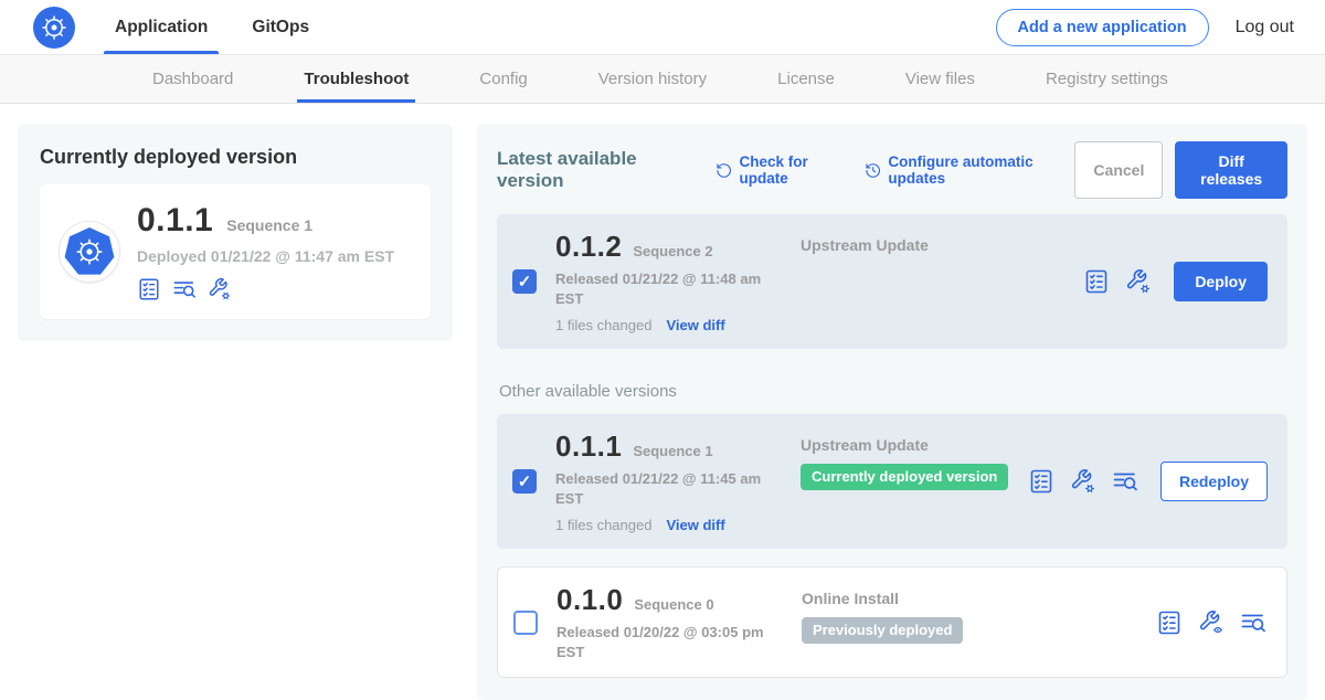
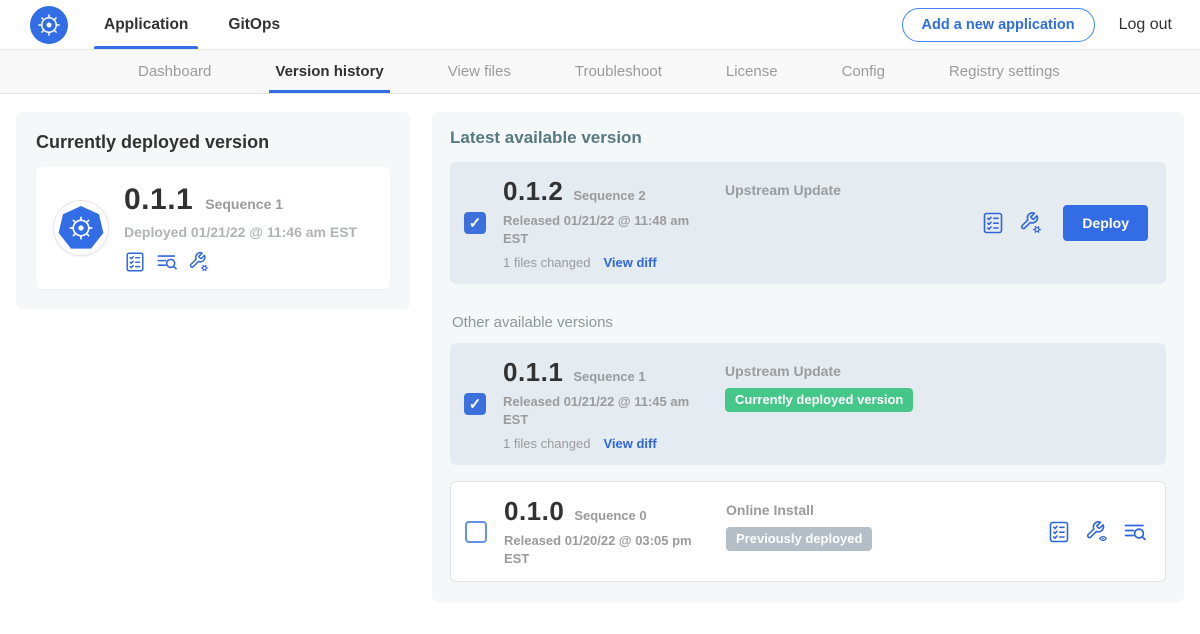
  Application
  GitOps
  Add a new application
  Log out
  Dashboard
- Troubleshoot
+ Version history
- Config
+ View files
- Version history
+ Troubleshoot
  License
- View files
+ Config
  Registry settings
  Currently deployed version
  0.1.1
  Sequence 1
- Deployed 01/21/22 @ 11:47 am EST
+ Deployed 01/21/22 @ 11:46 am EST
  Latest available version
- Check for update
- Configure automatic updates
- Cancel
- Diff releases
  ✓
  0.1.2
  Sequence 2
  Released 01/21/22 @ 11:48 am EST
  1 files changed
  View diff
  Upstream Update
  Deploy
  Other available versions
  ✓
  0.1.1
  Sequence 1
  Released 01/21/22 @ 11:45 am EST
  1 files changed
  View diff
  Upstream Update
  Currently deployed version
- Redeploy
  0.1.0
  Sequence 0
  Released 01/20/22 @ 03:05 pm EST
  Online Install
  Previously deployed
